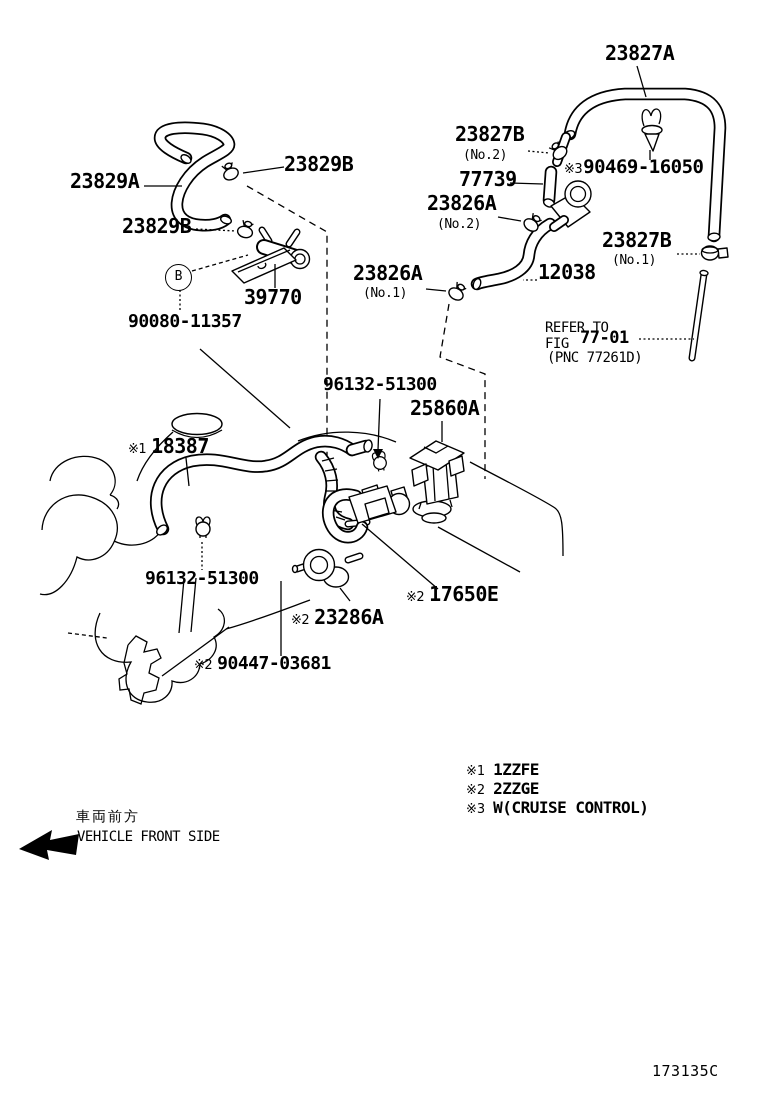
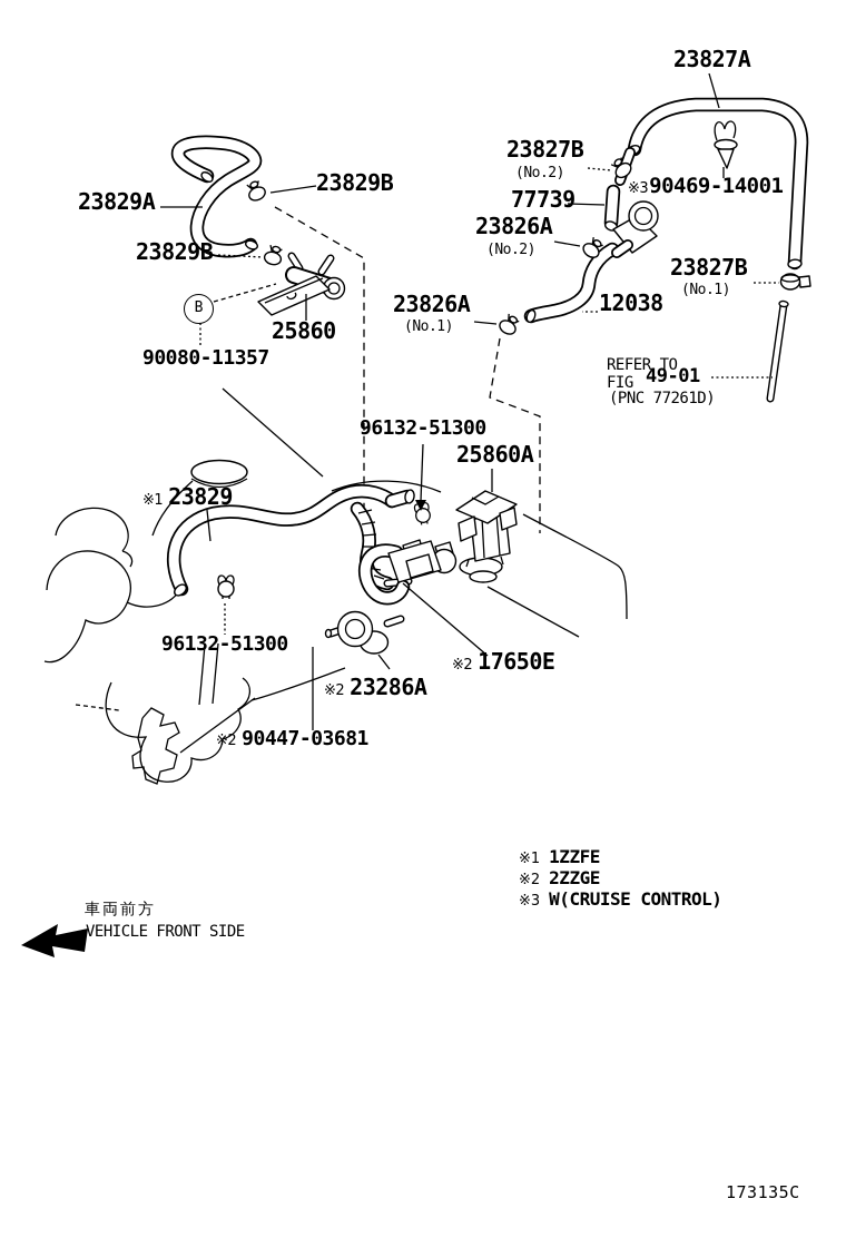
  23827A
  23827B
  (No.2)
  77739
  ※3
- 90469-16050
+ 90469-14001
  23826A
  (No.2)
  23827B
  (No.1)
  12038
  23826A
  (No.1)
  REFER TO
  FIG
- 77-01
+ 49-01
  (PNC 77261D)
  23829A
  23829B
  23829B
- 39770
+ 25860
  B
  90080-11357
  96132-51300
  25860A
  ※1
- 18387
+ 23829
  96132-51300
  ※2
  17650E
  ※2
  23286A
  ※2
  90447-03681
  ※1
  1ZZFE
  ※2
  2ZZGE
  ※3
  W(CRUISE CONTROL)
  車両前方
  VEHICLE FRONT SIDE
  173135C
